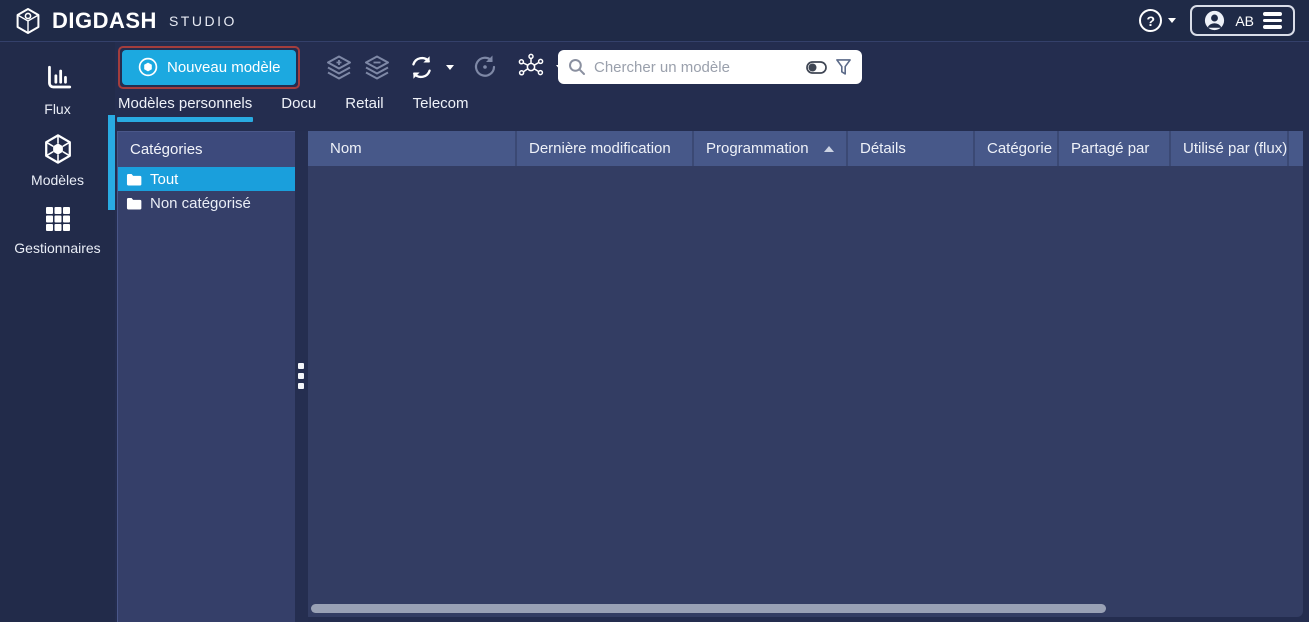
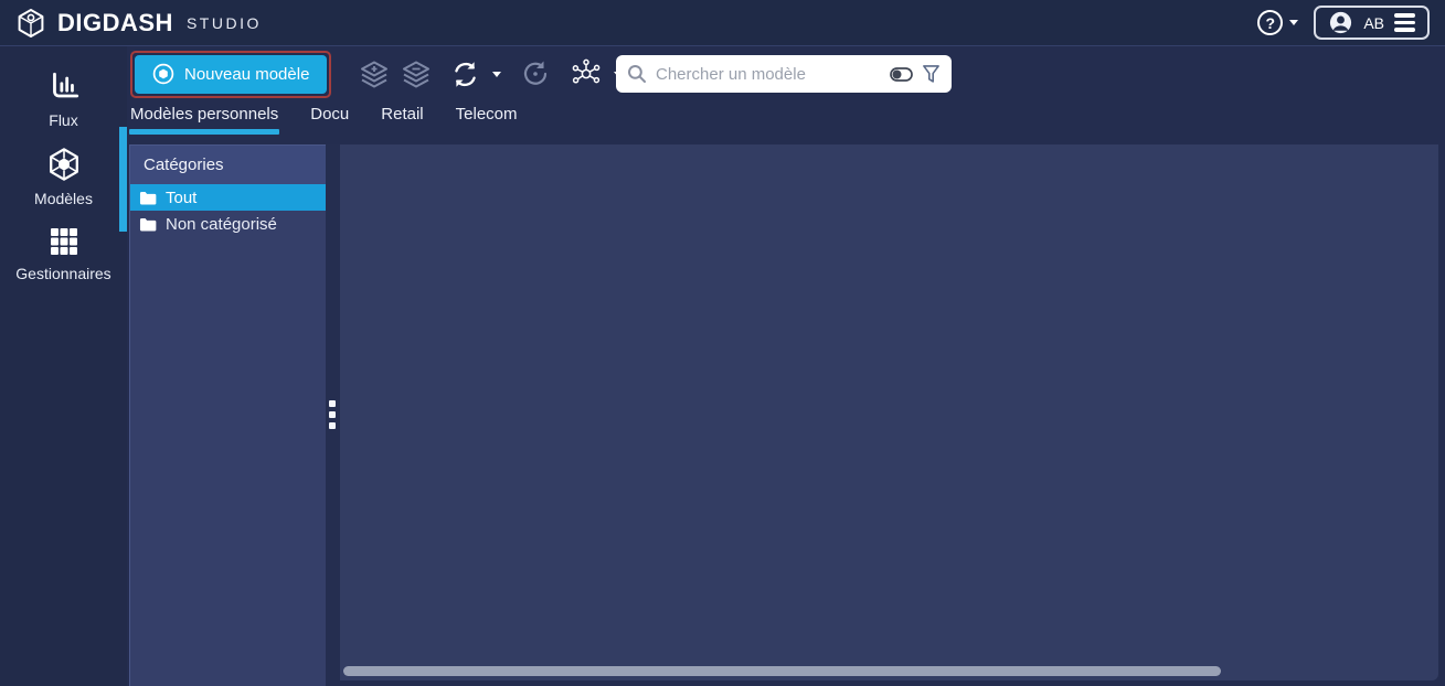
  DIGDASH
  STUDIO
  ?
  AB
  Flux
  Modèles
  Gestionnaires
  Nouveau modèle
  Chercher un modèle
  Modèles personnels
  Docu
  Retail
  Telecom
  Catégories
  Tout
  Non catégorisé
- Nom
- Dernière modification
- Programmation
- Détails
- Catégorie
- Partagé par
- Utilisé par (flux)
